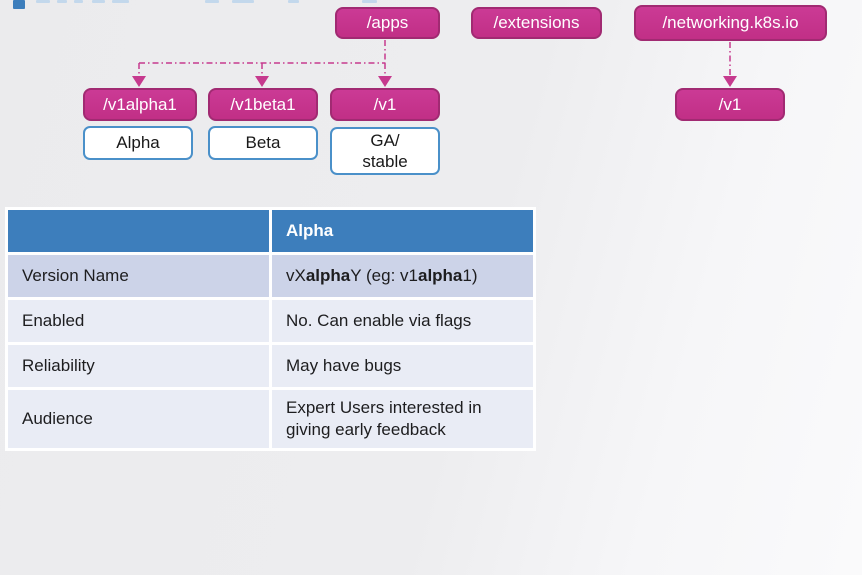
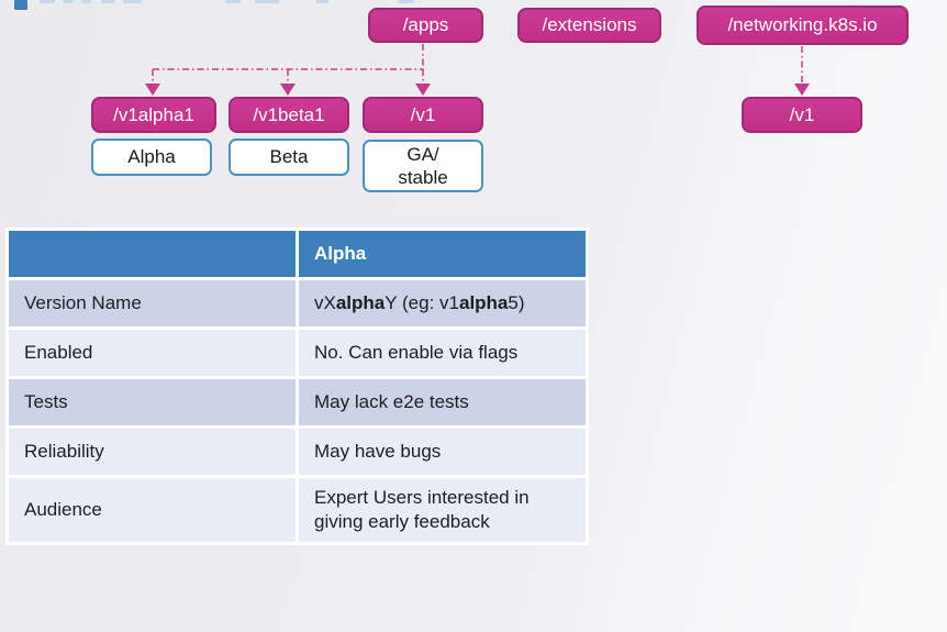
  /apps
  /extensions
  /networking.k8s.io
  /v1alpha1
  /v1beta1
  /v1
  /v1
  Alpha
  Beta
  GA/
  stable
  	Alpha
- Version Name	vXalphaY (eg: v1alpha1)
+ Version Name	vXalphaY (eg: v1alpha5)
  Enabled	No. Can enable via flags
+ Tests	May lack e2e tests
  Reliability	May have bugs
  Audience	Expert Users interested in giving early feedback
